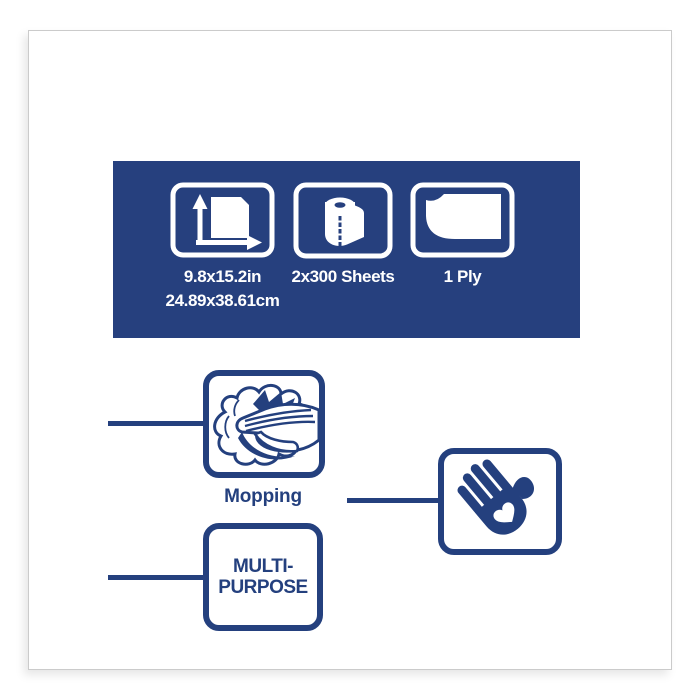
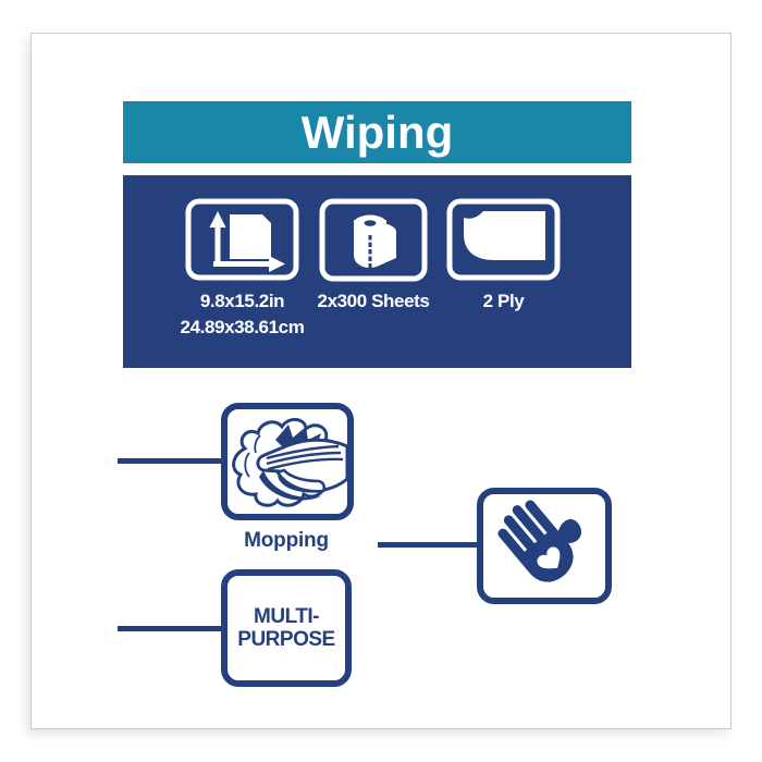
+ Wiping
  9.8x15.2in
  24.89x38.61cm
  2x300 Sheets
- 1 Ply
+ 2 Ply
  Mopping
  MULTI-
  PURPOSE
